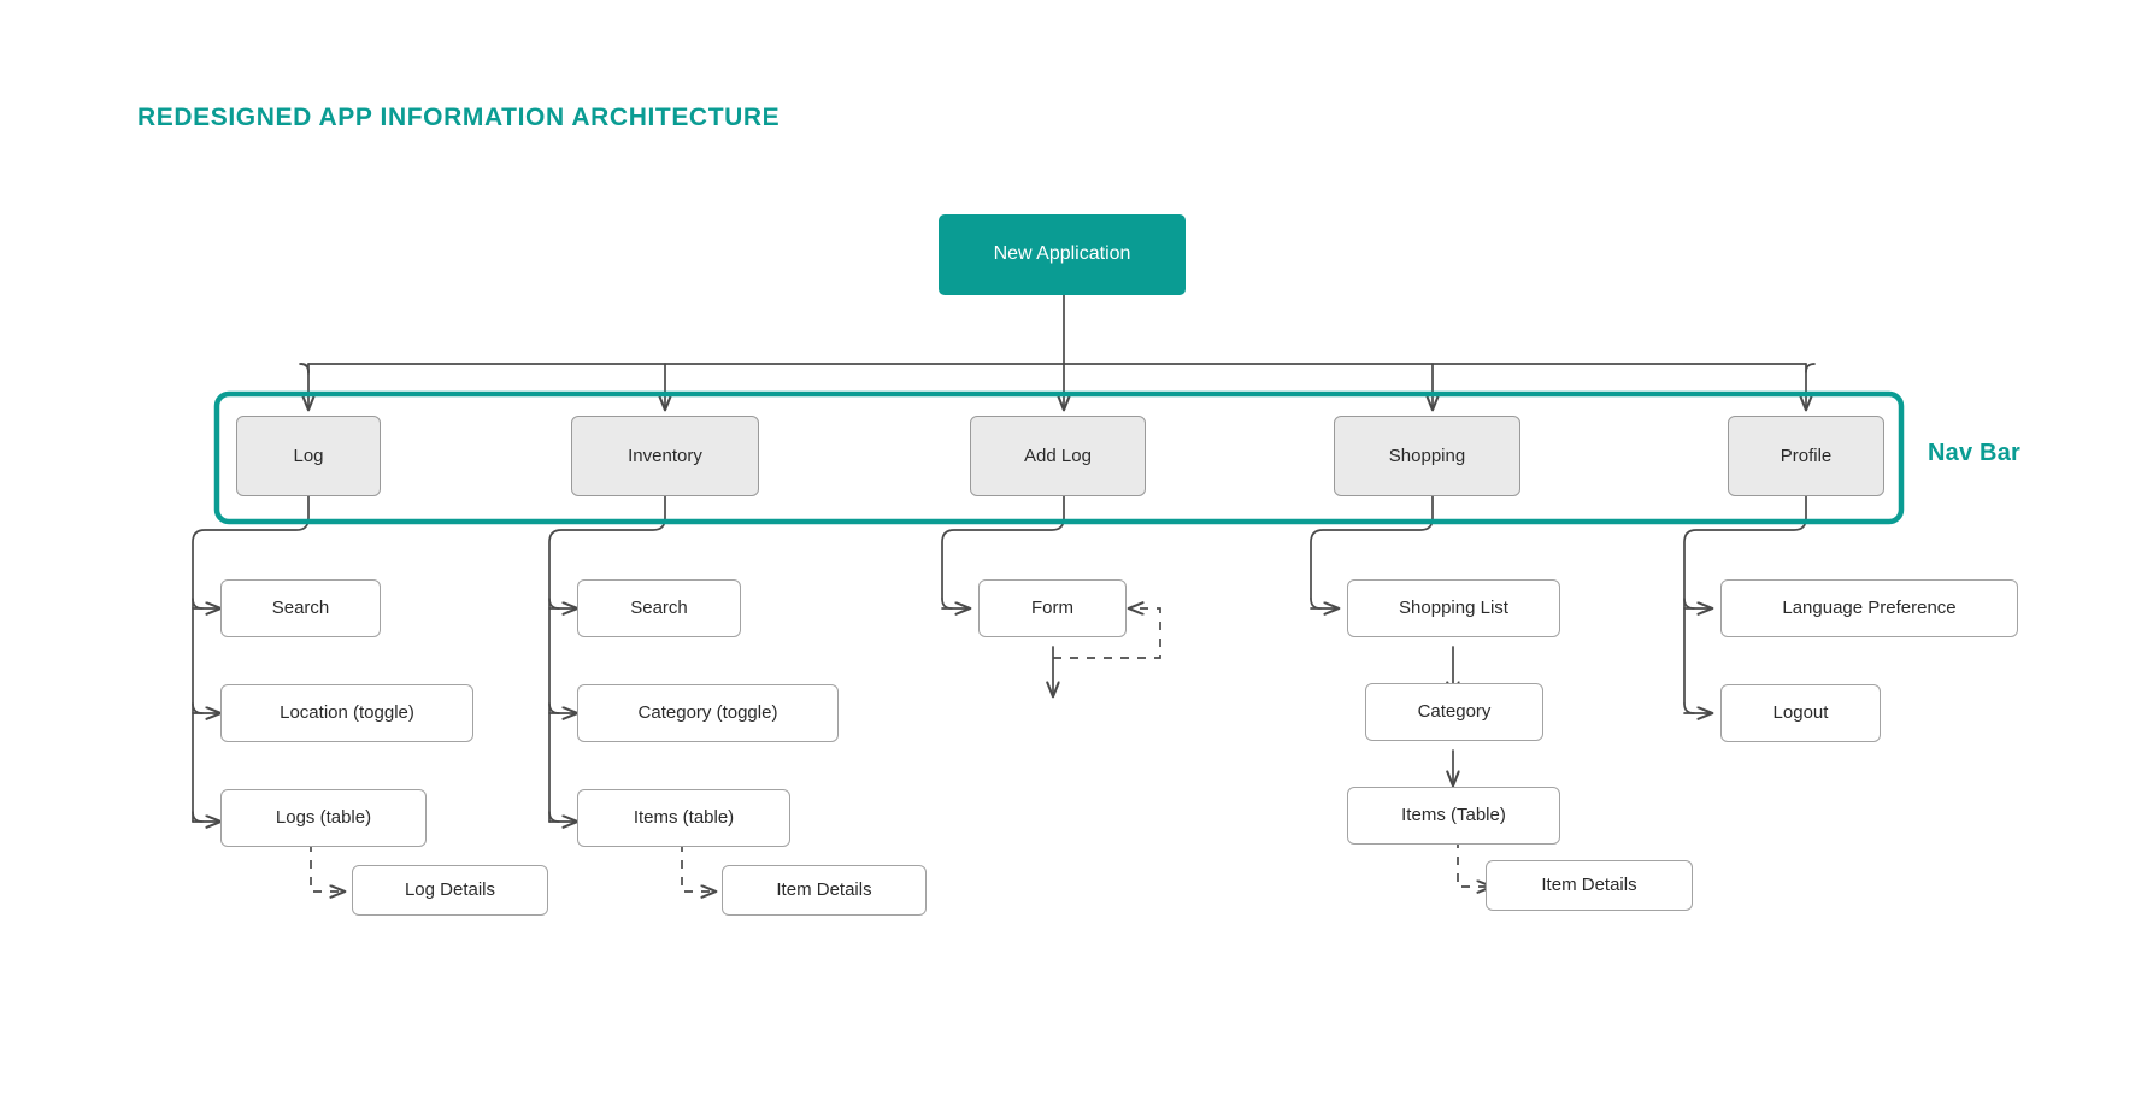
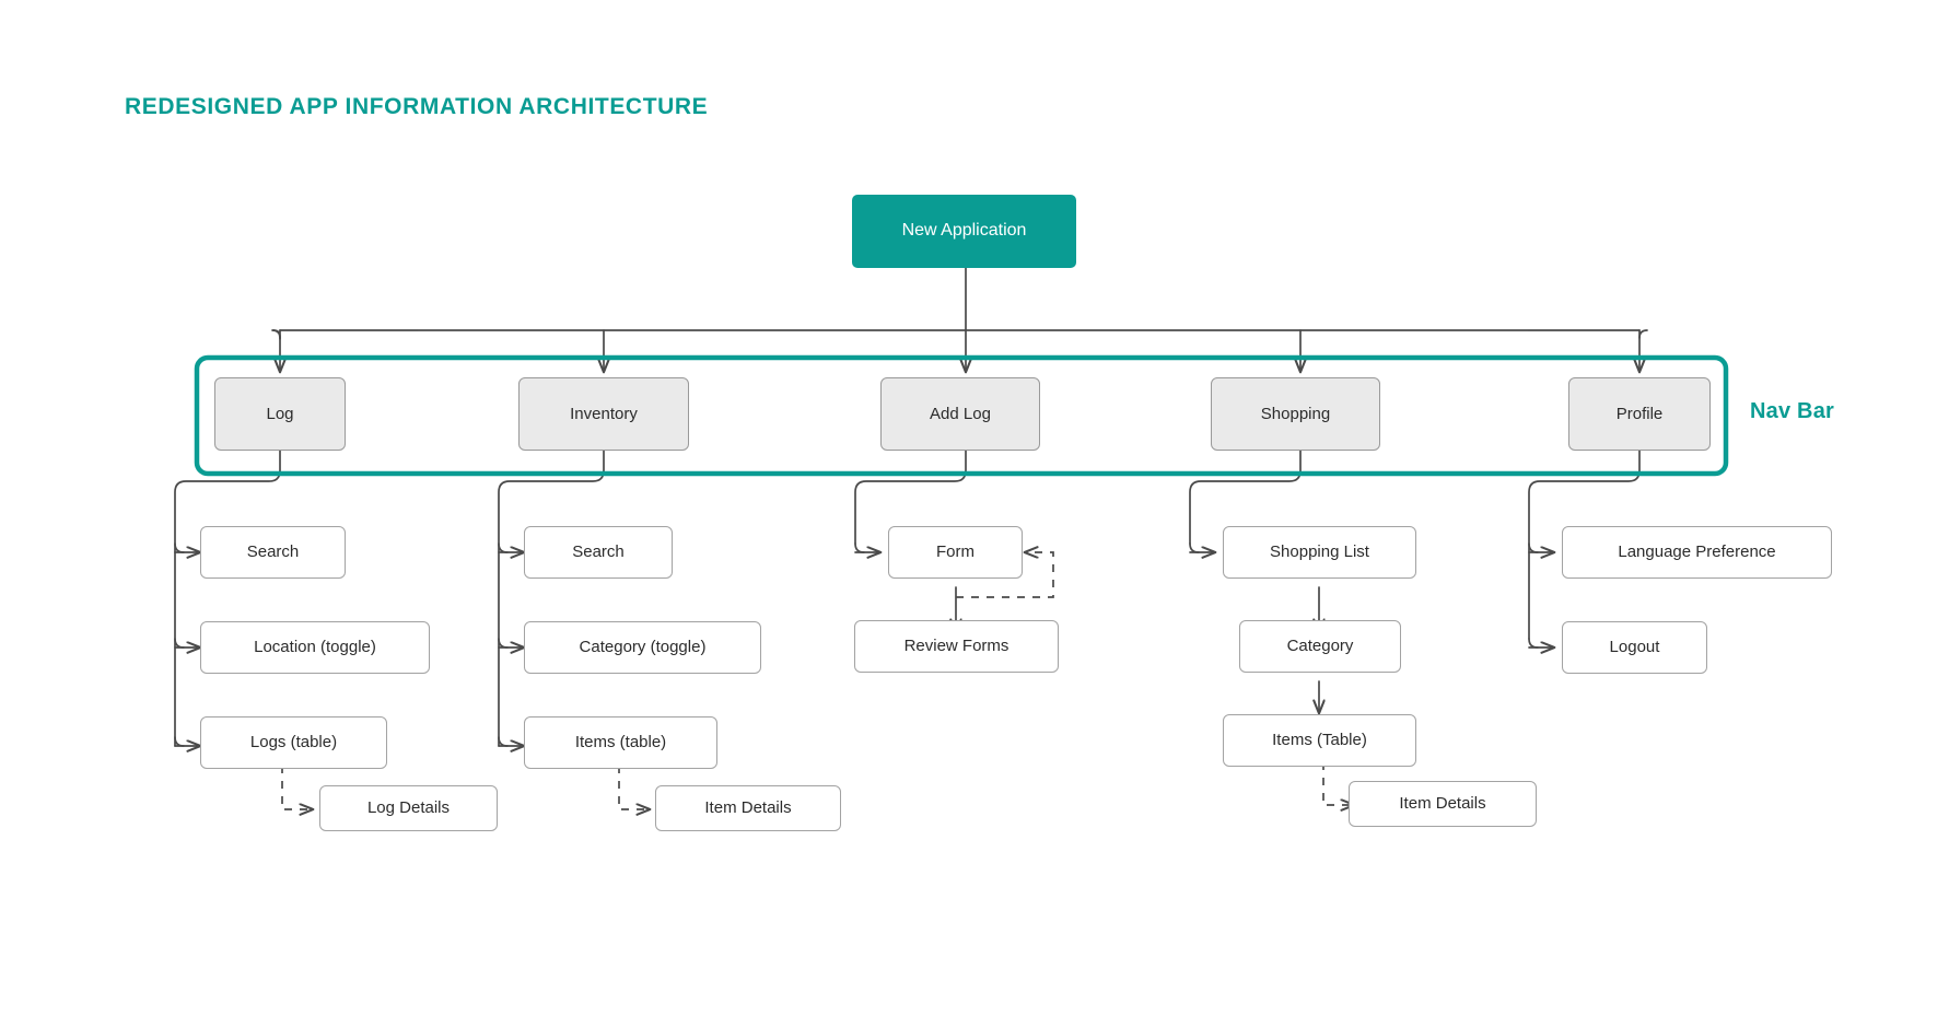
  REDESIGNED APP INFORMATION ARCHITECTURE
  Nav Bar
  New Application
  Log
  Inventory
  Add Log
  Shopping
  Profile
  Search
  Location (toggle)
  Logs (table)
  Log Details
  Search
  Category (toggle)
  Items (table)
  Item Details
  Form
+ Review Forms
  Shopping List
  Category
  Items (Table)
  Item Details
  Language Preference
  Logout
